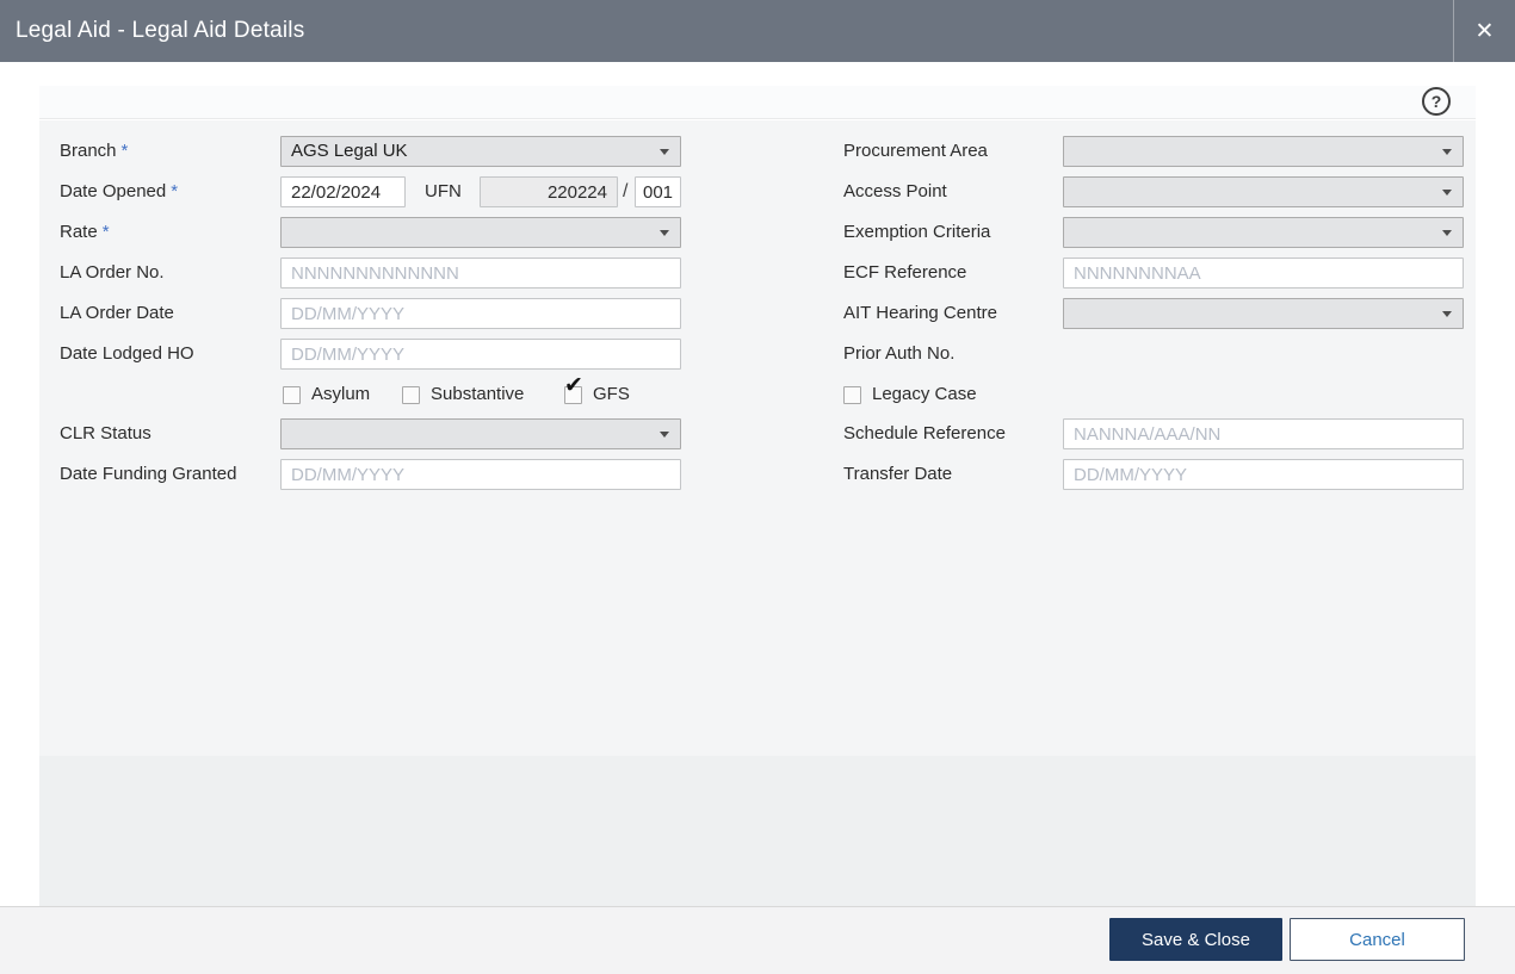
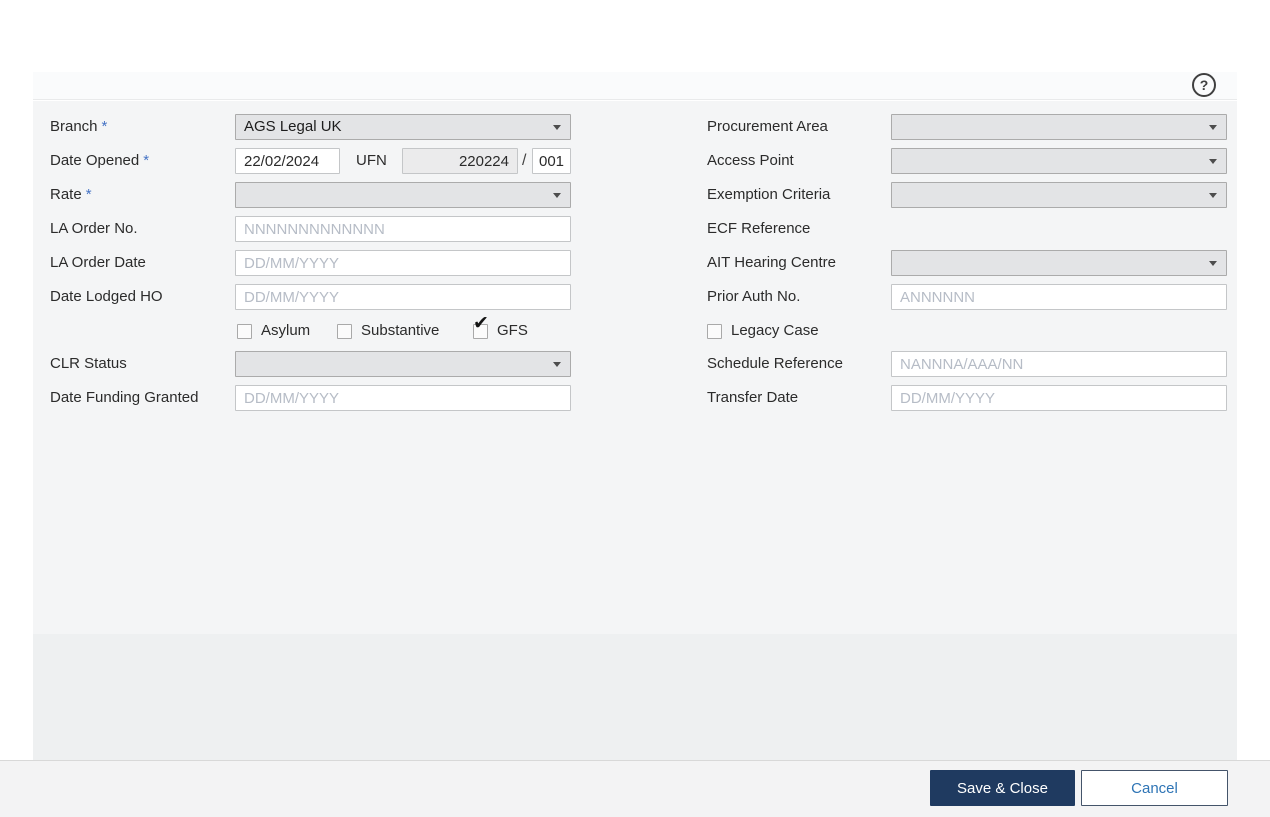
- Legal Aid - Legal Aid Details
- ✕
  ?
  Branch *
  AGS Legal UK
  Procurement Area
  Date Opened *
  22/02/2024
  UFN
  220224
  /
  001
  Access Point
  Rate *
  Exemption Criteria
  LA Order No.
  NNNNNNNNNNNNN
  ECF Reference
- NNNNNNNNAA
  LA Order Date
  DD/MM/YYYY
  AIT Hearing Centre
  Date Lodged HO
  DD/MM/YYYY
  Prior Auth No.
+ ANNNNNN
  Asylum
  Substantive
  ✔
  GFS
  Legacy Case
  CLR Status
  Schedule Reference
  NANNNA/AAA/NN
  Date Funding Granted
  DD/MM/YYYY
  Transfer Date
  DD/MM/YYYY
  Save & Close
  Cancel
